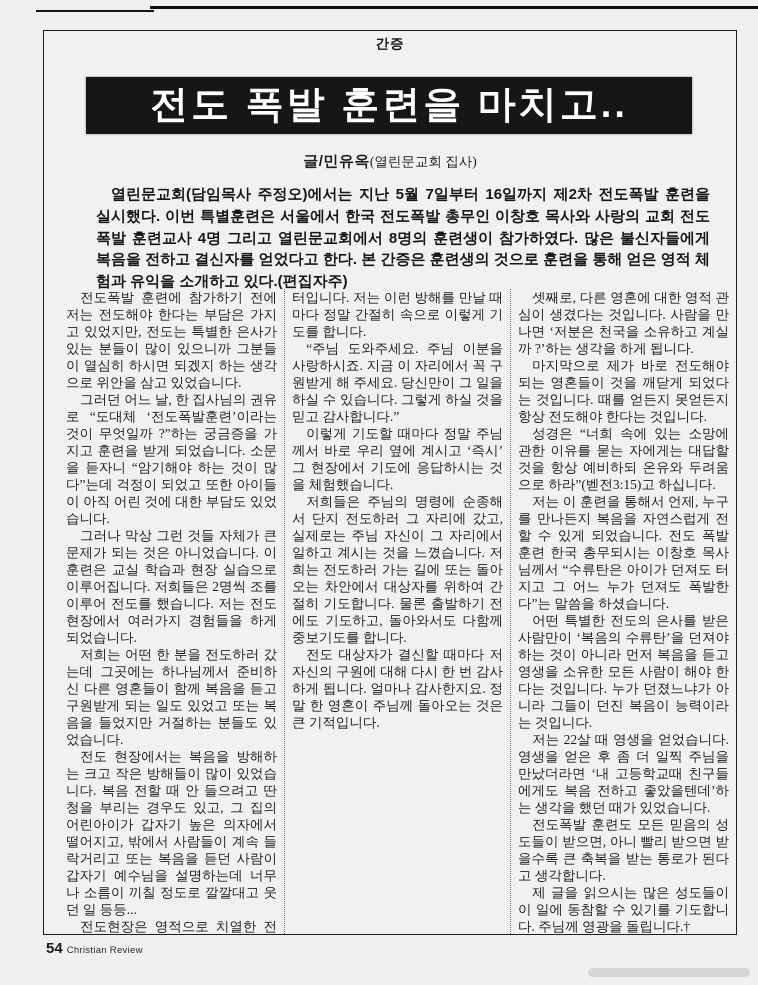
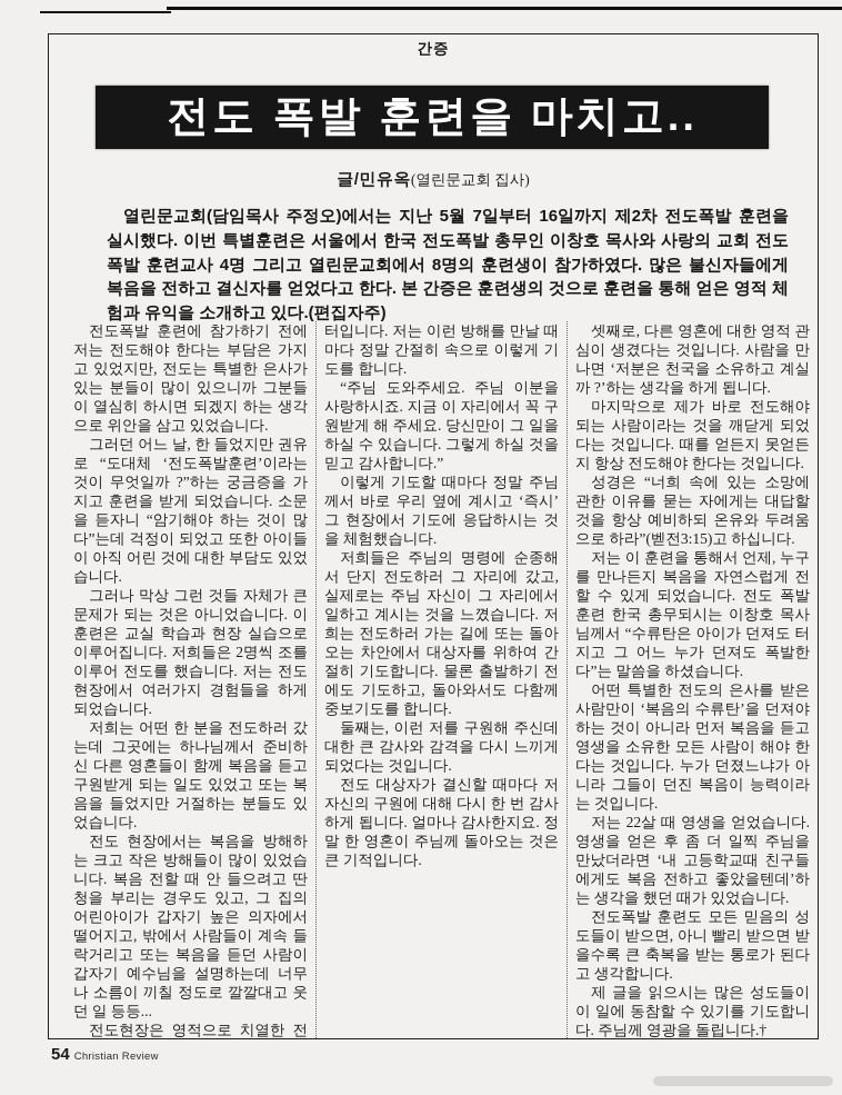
  간증
  전도 폭발 훈련을 마치고..
  글/민유옥(열린문교회 집사)
  열린문교회(담임목사 주정오)에서는 지난 5월 7일부터 16일까지 제2차 전도폭발 훈련을 실시했다. 이번 특별훈련은 서울에서 한국 전도폭발 총무인 이창호 목사와 사랑의 교회 전도폭발 훈련교사 4명 그리고 열린문교회에서 8명의 훈련생이 참가하였다. 많은 불신자들에게 복음을 전하고 결신자를 얻었다고 한다. 본 간증은 훈련생의 것으로 훈련을 통해 얻은 영적 체험과 유익을 소개하고 있다.(편집자주)
  전도폭발 훈련에 참가하기 전에 저는 전도해야 한다는 부담은 가지고 있었지만, 전도는 특별한 은사가 있는 분들이 많이 있으니까 그분들이 열심히 하시면 되겠지 하는 생각으로 위안을 삼고 있었습니다.
- 그러던 어느 날, 한 집사님의 권유로 “도대체 ‘전도폭발훈련’이라는 것이 무엇일까 ?”하는 궁금증을 가지고 훈련을 받게 되었습니다. 소문을 듣자니 “암기해야 하는 것이 많다”는데 걱정이 되었고 또한 아이들이 아직 어린 것에 대한 부담도 있었습니다.
+ 그러던 어느 날, 한 들었지만 권유로 “도대체 ‘전도폭발훈련’이라는 것이 무엇일까 ?”하는 궁금증을 가지고 훈련을 받게 되었습니다. 소문을 듣자니 “암기해야 하는 것이 많다”는데 걱정이 되었고 또한 아이들이 아직 어린 것에 대한 부담도 있었습니다.
  그러나 막상 그런 것들 자체가 큰 문제가 되는 것은 아니었습니다. 이 훈련은 교실 학습과 현장 실습으로 이루어집니다. 저희들은 2명씩 조를 이루어 전도를 했습니다. 저는 전도 현장에서 여러가지 경험들을 하게 되었습니다.
  저희는 어떤 한 분을 전도하러 갔는데 그곳에는 하나님께서 준비하신 다른 영혼들이 함께 복음을 듣고 구원받게 되는 일도 있었고 또는 복음을 들었지만 거절하는 분들도 있었습니다.
  전도 현장에서는 복음을 방해하는 크고 작은 방해들이 많이 있었습니다. 복음 전할 때 안 들으려고 딴청을 부리는 경우도 있고, 그 집의 어린아이가 갑자기 높은 의자에서 떨어지고, 밖에서 사람들이 계속 들락거리고 또는 복음을 듣던 사람이 갑자기 예수님을 설명하는데 너무나 소름이 끼칠 정도로 깔깔대고 웃던 일 등등...
  전도현장은 영적으로 치열한 전
  터입니다. 저는 이런 방해를 만날 때마다 정말 간절히 속으로 이렇게 기도를 합니다.
  “주님 도와주세요. 주님 이분을 사랑하시죠. 지금 이 자리에서 꼭 구원받게 해 주세요. 당신만이 그 일을 하실 수 있습니다. 그렇게 하실 것을 믿고 감사합니다.”
  이렇게 기도할 때마다 정말 주님께서 바로 우리 옆에 계시고 ‘즉시’ 그 현장에서 기도에 응답하시는 것을 체험했습니다.
  저희들은 주님의 명령에 순종해서 단지 전도하러 그 자리에 갔고, 실제로는 주님 자신이 그 자리에서 일하고 계시는 것을 느꼈습니다. 저희는 전도하러 가는 길에 또는 돌아오는 차안에서 대상자를 위하여 간절히 기도합니다. 물론 출발하기 전에도 기도하고, 돌아와서도 다함께 중보기도를 합니다.
+ 둘째는, 이런 저를 구원해 주신데 대한 큰 감사와 감격을 다시 느끼게 되었다는 것입니다.
  전도 대상자가 결신할 때마다 저 자신의 구원에 대해 다시 한 번 감사하게 됩니다. 얼마나 감사한지요. 정말 한 영혼이 주님께 돌아오는 것은 큰 기적입니다.
  셋째로, 다른 영혼에 대한 영적 관심이 생겼다는 것입니다. 사람을 만나면 ‘저분은 천국을 소유하고 계실까 ?’하는 생각을 하게 됩니다.
- 마지막으로 제가 바로 전도해야 되는 영혼들이 것을 깨닫게 되었다는 것입니다. 때를 얻든지 못얻든지 항상 전도해야 한다는 것입니다.
+ 마지막으로 제가 바로 전도해야 되는 사람이라는 것을 깨닫게 되었다는 것입니다. 때를 얻든지 못얻든지 항상 전도해야 한다는 것입니다.
  성경은 “너희 속에 있는 소망에 관한 이유를 묻는 자에게는 대답할 것을 항상 예비하되 온유와 두려움으로 하라”(벧전3:15)고 하십니다.
  저는 이 훈련을 통해서 언제, 누구를 만나든지 복음을 자연스럽게 전할 수 있게 되었습니다. 전도 폭발 훈련 한국 총무되시는 이창호 목사님께서 “수류탄은 아이가 던져도 터지고 그 어느 누가 던져도 폭발한다”는 말씀을 하셨습니다.
  어떤 특별한 전도의 은사를 받은 사람만이 ‘복음의 수류탄’을 던져야 하는 것이 아니라 먼저 복음을 듣고 영생을 소유한 모든 사람이 해야 한다는 것입니다. 누가 던졌느냐가 아니라 그들이 던진 복음이 능력이라는 것입니다.
  저는 22살 때 영생을 얻었습니다. 영생을 얻은 후 좀 더 일찍 주님을 만났더라면 ‘내 고등학교때 친구들에게도 복음 전하고 좋았을텐데’하는 생각을 했던 때가 있었습니다.
  전도폭발 훈련도 모든 믿음의 성도들이 받으면, 아니 빨리 받으면 받을수록 큰 축복을 받는 통로가 된다고 생각합니다.
  제 글을 읽으시는 많은 성도들이 이 일에 동참할 수 있기를 기도합니다. 주님께 영광을 돌립니다.†
  54
  Christian Review
